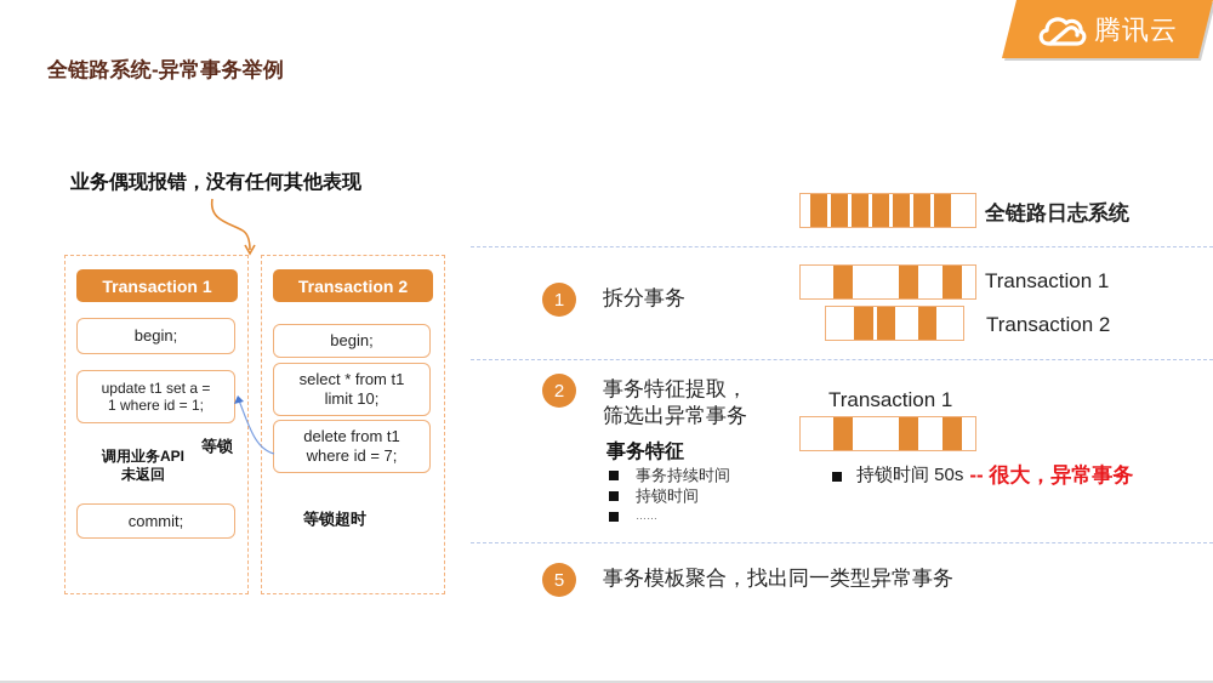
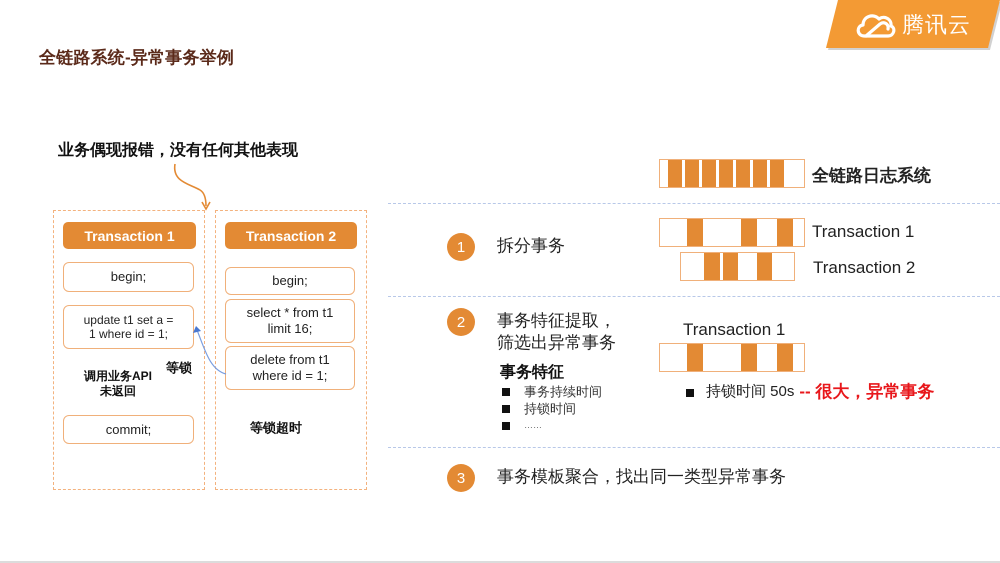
  全链路系统-异常事务举例
  腾讯云
  业务偶现报错，没有任何其他表现
  Transaction 1
  begin;
  update t1 set a =
  1 where id = 1;
  调用业务API
  未返回
  等锁
  commit;
  Transaction 2
  begin;
  select * from t1
- limit 10;
+ limit 16;
  delete from t1
- where id = 7;
+ where id = 1;
  等锁超时
  全链路日志系统
  1
  拆分事务
  Transaction 1
  Transaction 2
  2
  事务特征提取，
  筛选出异常事务
  事务特征
  事务持续时间
  持锁时间
  ……
  Transaction 1
  持锁时间 50s
  -- 很大，异常事务
- 5
+ 3
  事务模板聚合，找出同一类型异常事务
